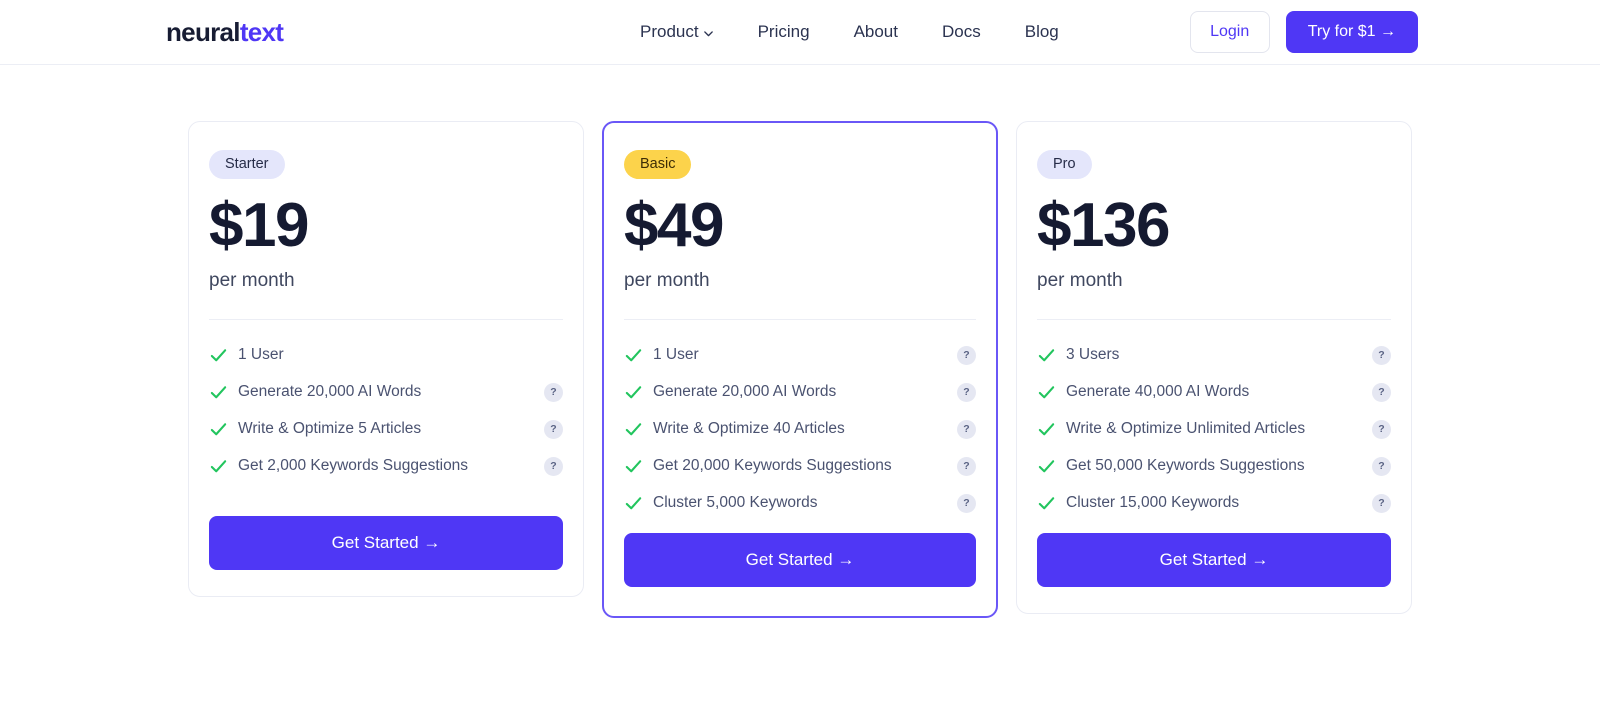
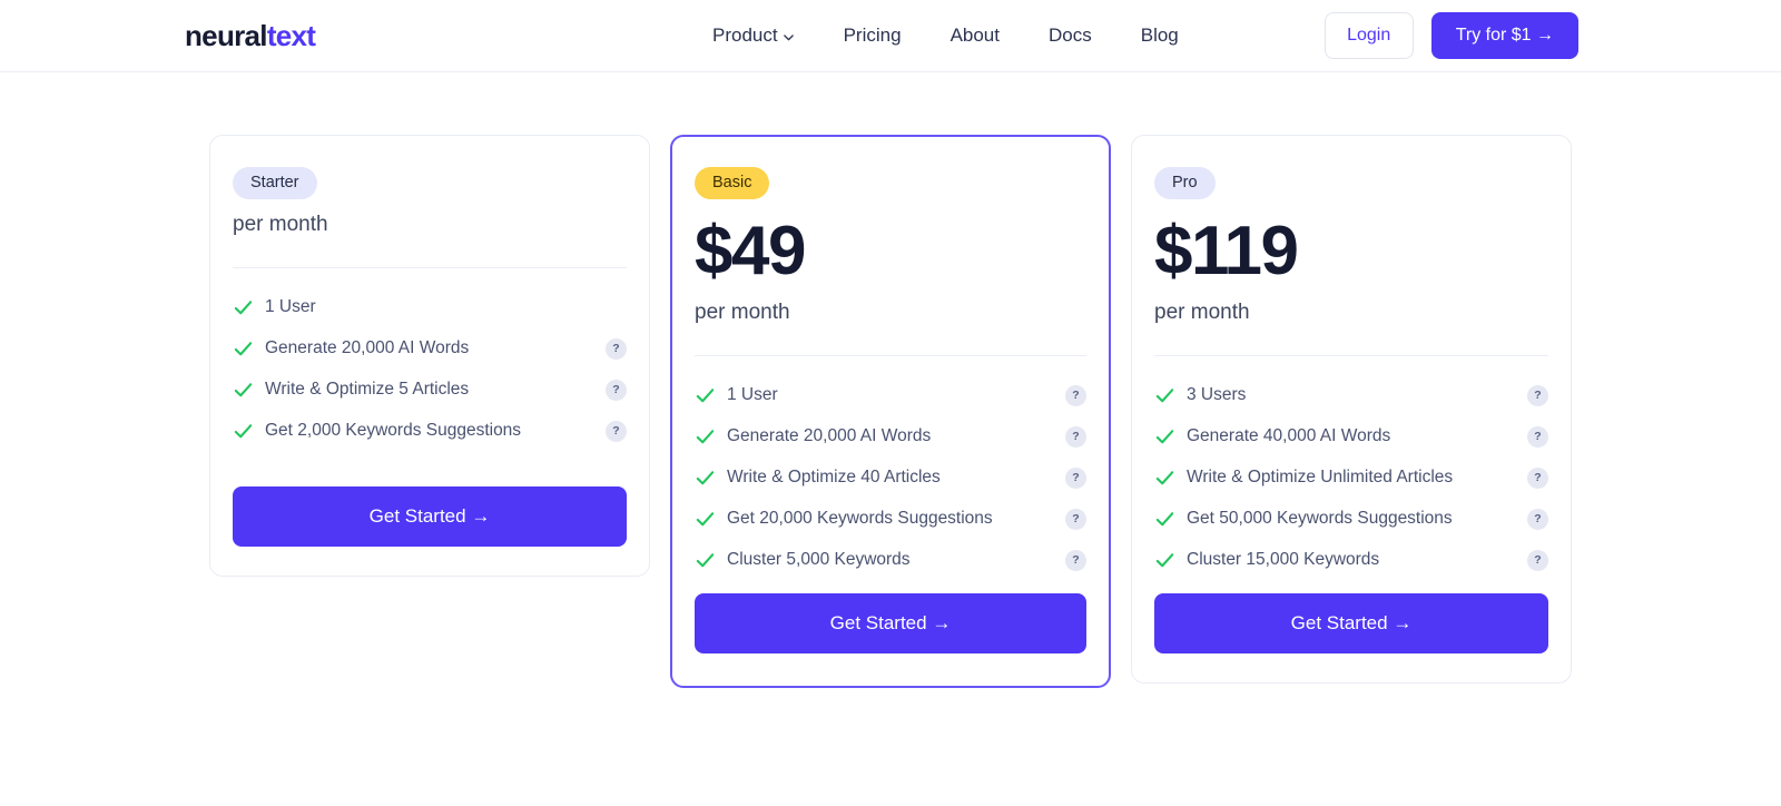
  neuraltext
  Product
  Pricing
  About
  Docs
  Blog
  Login
  Try for $1 →
  Starter
- $19
  per month
  1 User
  Generate 20,000 AI Words
  ?
  Write & Optimize 5 Articles
  ?
  Get 2,000 Keywords Suggestions
  ?
  Get Started →
  Basic
  $49
  per month
  1 User
  ?
  Generate 20,000 AI Words
  ?
  Write & Optimize 40 Articles
  ?
  Get 20,000 Keywords Suggestions
  ?
  Cluster 5,000 Keywords
  ?
  Get Started →
  Pro
- $136
+ $119
  per month
  3 Users
  ?
  Generate 40,000 AI Words
  ?
  Write & Optimize Unlimited Articles
  ?
  Get 50,000 Keywords Suggestions
  ?
  Cluster 15,000 Keywords
  ?
  Get Started →
